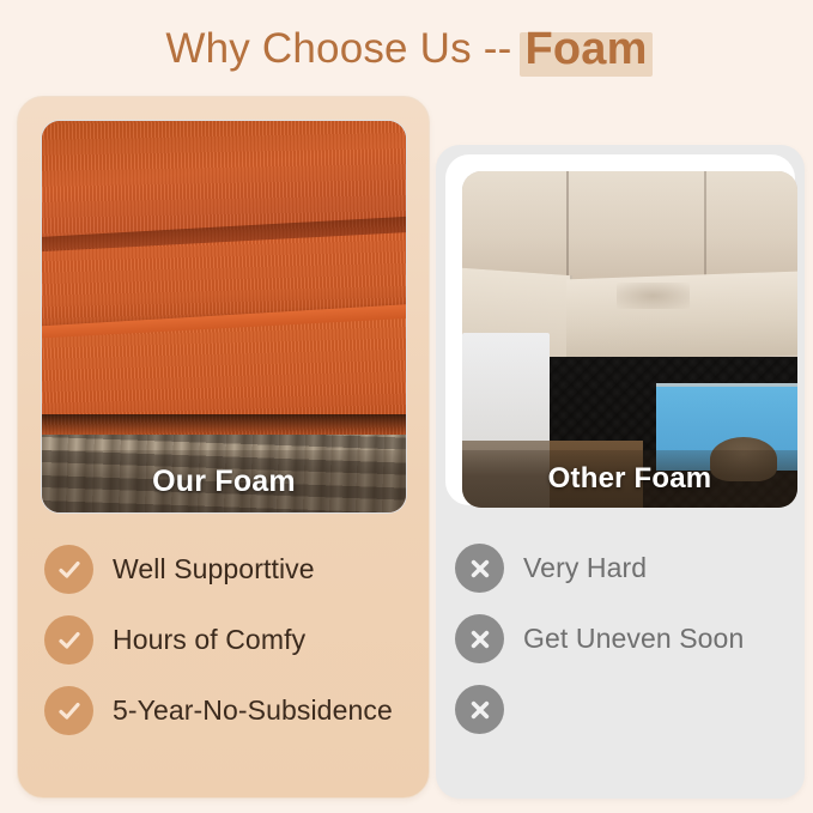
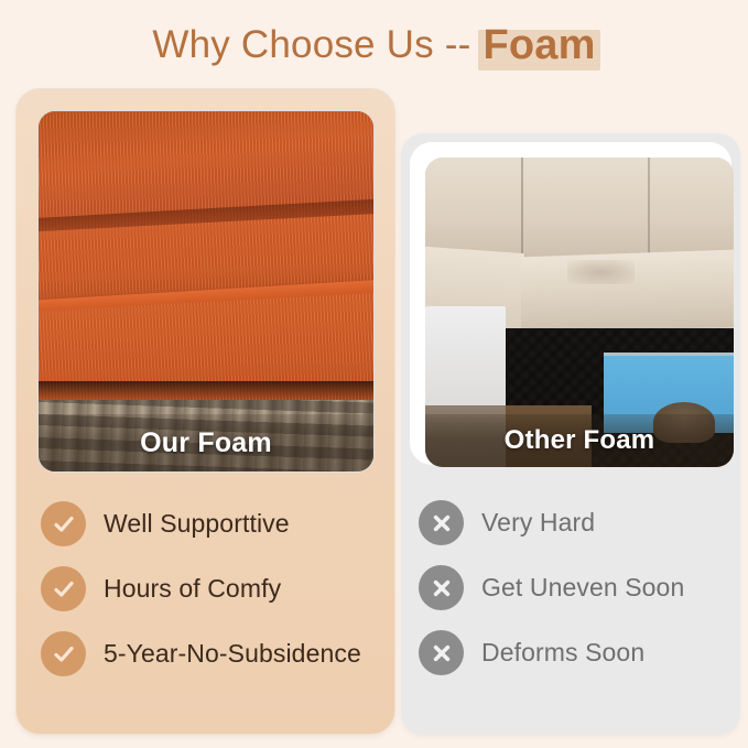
  Why Choose Us --
  Foam
  Our Foam
  Well Supporttive
  Hours of Comfy
  5-Year-No-Subsidence
  Other Foam
  Very Hard
  Get Uneven Soon
+ Deforms Soon
